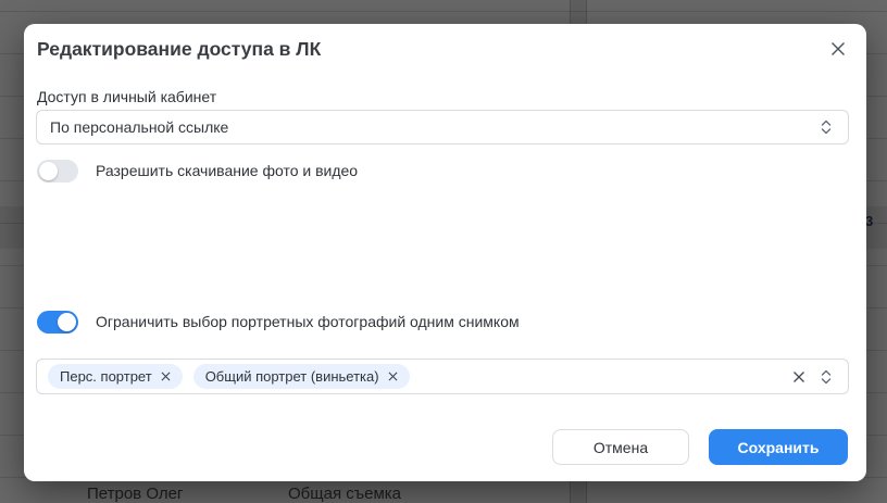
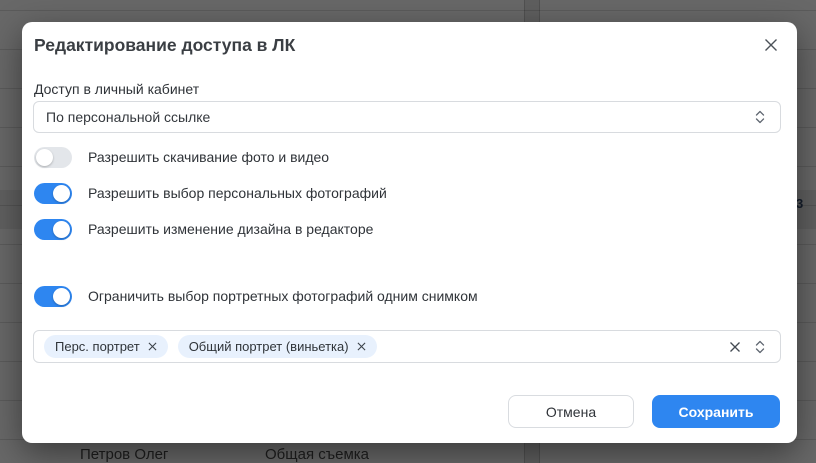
  Петров Олег
  Общая съемка
  3
  Редактирование доступа в ЛК
  Доступ в личный кабинет
  По персональной ссылке
  Разрешить скачивание фото и видео
+ Разрешить выбор персональных фотографий
+ Разрешить изменение дизайна в редакторе
  Ограничить выбор портретных фотографий одним снимком
  Перс. портрет
  Общий портрет (виньетка)
  Отмена
  Сохранить
